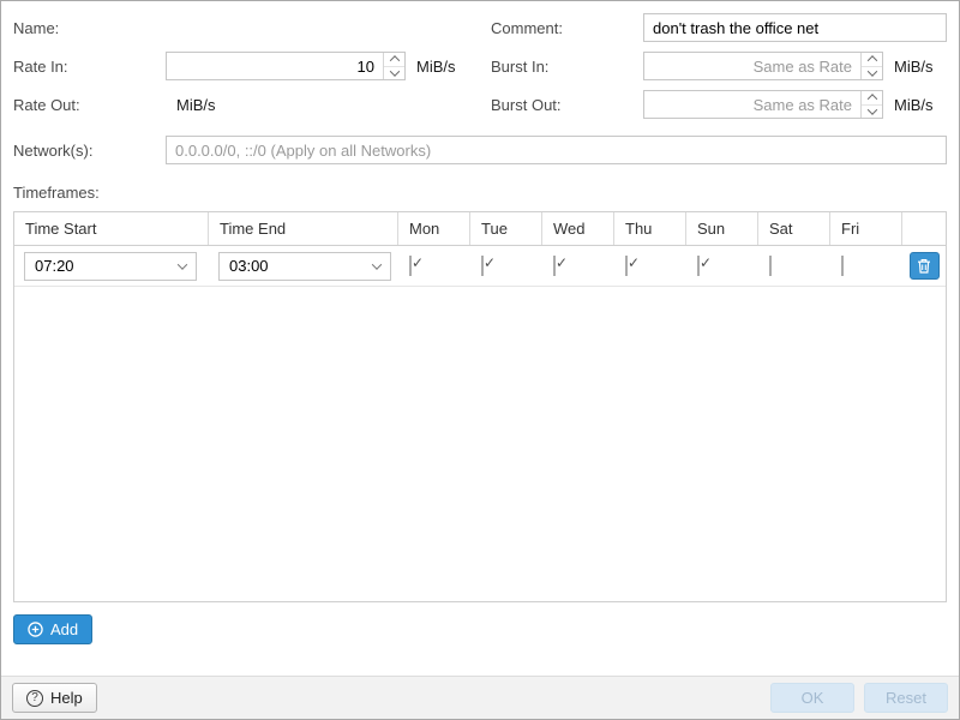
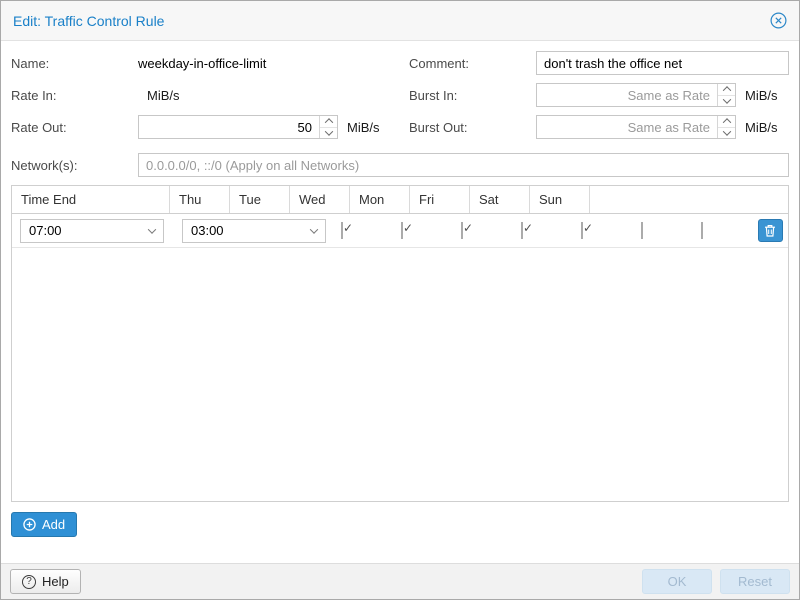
+ Edit: Traffic Control Rule
  Name:
+ weekday-in-office-limit
  Rate In:
- 10
  MiB/s
  Rate Out:
+ 50
  MiB/s
  Comment:
  don't trash the office net
  Burst In:
  Same as Rate
  MiB/s
  Burst Out:
  Same as Rate
  MiB/s
  Network(s):
  0.0.0.0/0, ::/0 (Apply on all Networks)
- Timeframes:
- Time Start
  Time End
- Mon
+ Thu
  Tue
  Wed
- Thu
+ Mon
- Sun
+ Fri
  Sat
- Fri
+ Sun
- 07:20
+ 07:00
  03:00
  Add
  ?
  Help
  OK
  Reset
